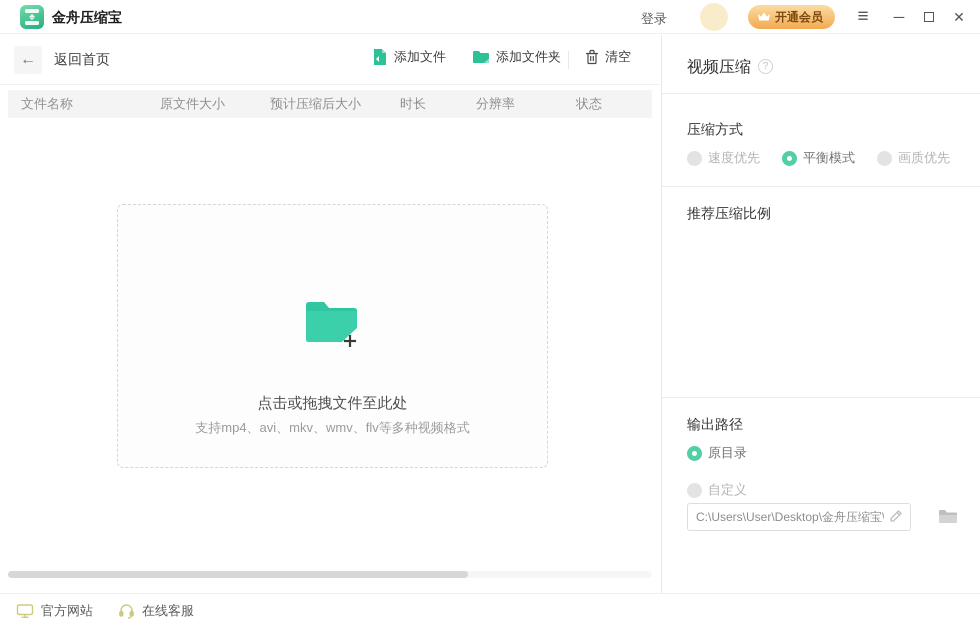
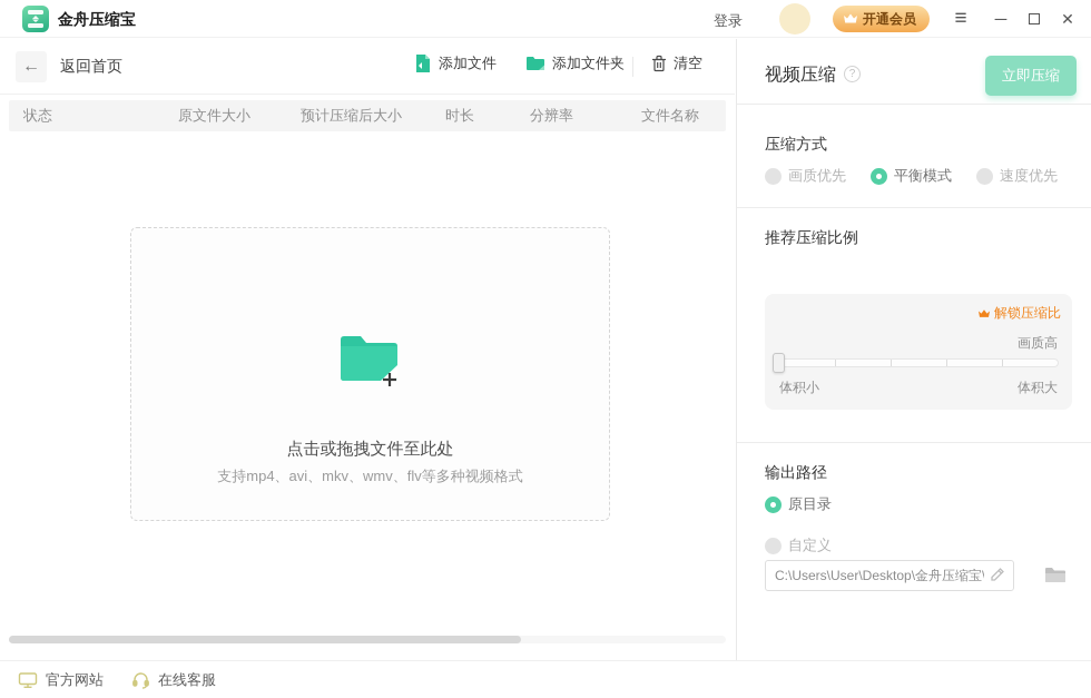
  金舟压缩宝
  登录
  开通会员
  ≡
  ─
  ✕
  ←
  返回首页
  添加文件
  添加文件夹
  清空
- 文件名称
+ 状态
  原文件大小
  预计压缩后大小
  时长
  分辨率
- 状态
+ 文件名称
  点击或拖拽文件至此处
  支持mp4、avi、mkv、wmv、flv等多种视频格式
  视频压缩
  ?
+ 立即压缩
  压缩方式
- 速度优先
+ 画质优先
  平衡模式
- 画质优先
+ 速度优先
  推荐压缩比例
+ 解锁压缩比
+ 画质高
+ 体积小
+ 体积大
  输出路径
  原目录
  自定义
  C:\Users\User\Desktop\金舟压缩宝\
  官方网站
  在线客服
